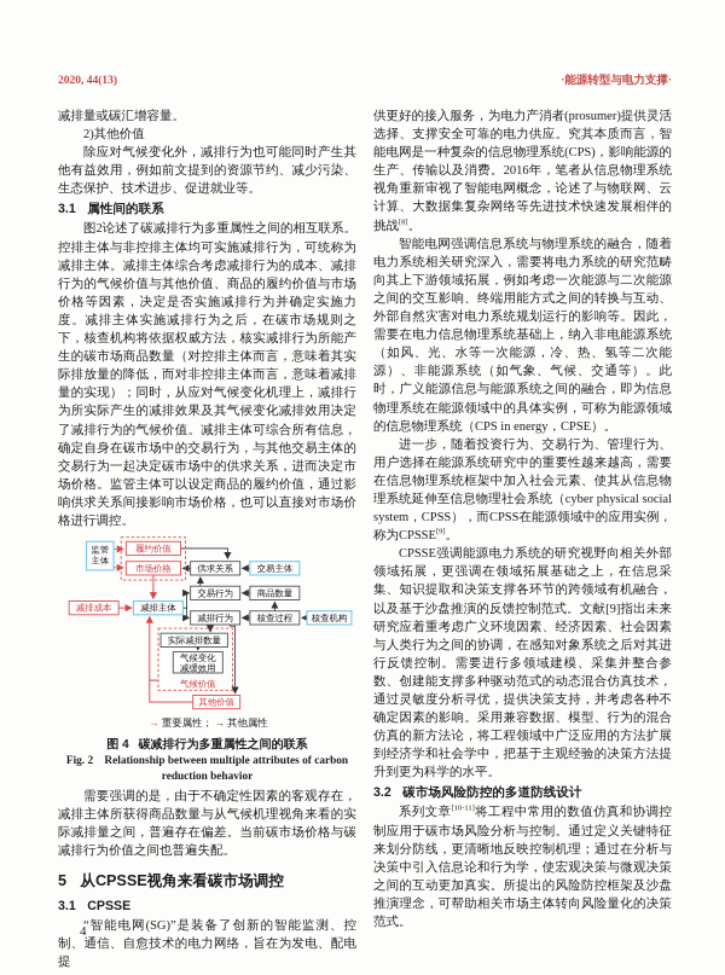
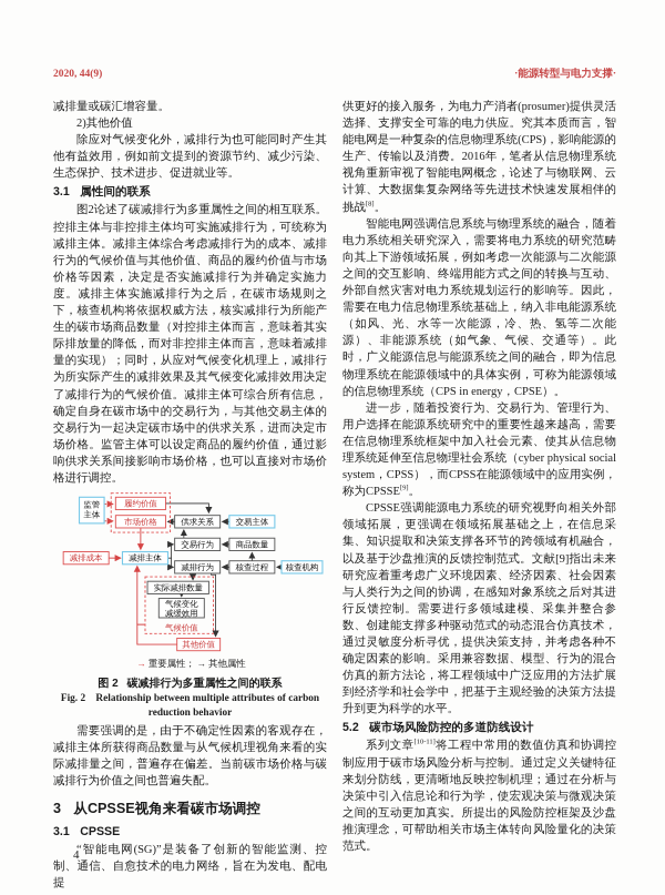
- 2020, 44(13)
+ 2020, 44(9)
  ·能源转型与电力支撑·
  减排量或碳汇增容量。
  2)其他价值
  除应对气候变化外，减排行为也可能同时产生其他有益效用，例如前文提到的资源节约、减少污染、生态保护、技术进步、促进就业等。
  3.1 属性间的联系
  图2论述了碳减排行为多重属性之间的相互联系。控排主体与非控排主体均可实施减排行为，可统称为减排主体。减排主体综合考虑减排行为的成本、减排行为的气候价值与其他价值、商品的履约价值与市场价格等因素，决定是否实施减排行为并确定实施力度。减排主体实施减排行为之后，在碳市场规则之下，核查机构将依据权威方法，核实减排行为所能产生的碳市场商品数量（对控排主体而言，意味着其实际排放量的降低，而对非控排主体而言，意味着减排量的实现）；同时，从应对气候变化机理上，减排行为所实际产生的减排效果及其气候变化减排效用决定了减排行为的气候价值。减排主体可综合所有信息，确定自身在碳市场中的交易行为，与其他交易主体的交易行为一起决定碳市场中的供求关系，进而决定市场价格。监管主体可以设定商品的履约价值，通过影响供求关系间接影响市场价格，也可以直接对市场价格进行调控。
  监管
  主体
  履约价值
  市场价格
  供求关系
  交易主体
  交易行为
  商品数量
  减排成本
  减排主体
  减排行为
  核查过程
  核查机构
  实际减排数量
  气候变化
  减缓效用
  气候价值
  其他价值
  → 重要属性； → 其他属性
- 图 4 碳减排行为多重属性之间的联系
+ 图 2 碳减排行为多重属性之间的联系
  Fig. 2 Relationship between multiple attributes of carbon
  reduction behavior
  需要强调的是，由于不确定性因素的客观存在，减排主体所获得商品数量与从气候机理视角来看的实际减排量之间，普遍存在偏差。当前碳市场价格与碳减排行为价值之间也普遍失配。
- 5 从CPSSE视角来看碳市场调控
+ 3 从CPSSE视角来看碳市场调控
  3.1 CPSSE
  “智能电网(SG)”是装备了创新的智能监测、控制、通信、自愈技术的电力网络，旨在为发电、配电提
  供更好的接入服务，为电力产消者(prosumer)提供灵活选择、支撑安全可靠的电力供应。究其本质而言，智能电网是一种复杂的信息物理系统(CPS)，影响能源的生产、传输以及消费。2016年，笔者从信息物理系统视角重新审视了智能电网概念，论述了与物联网、云计算、大数据集复杂网络等先进技术快速发展相伴的挑战 。
  智能电网强调信息系统与物理系统的融合，随着电力系统相关研究深入，需要将电力系统的研究范畴向其上下游领域拓展，例如考虑一次能源与二次能源之间的交互影响、终端用能方式之间的转换与互动、外部自然灾害对电力系统规划运行的影响等。因此，需要在电力信息物理系统基础上，纳入非电能源系统（如风、光、水等一次能源，冷、热、氢等二次能源）、非能源系统（如气象、气候、交通等）。此时，广义能源信息与能源系统之间的融合，即为信息物理系统在能源领域中的具体实例，可称为能源领域的信息物理系统（CPS in energy，CPSE）。
  进一步，随着投资行为、交易行为、管理行为、用户选择在能源系统研究中的重要性越来越高，需要在信息物理系统框架中加入社会元素、使其从信息物理系统延伸至信息物理社会系统（cyber physical social system，CPSS），而CPSS在能源领域中的应用实例，称为CPSSE 。
  CPSSE强调能源电力系统的研究视野向相关外部领域拓展，更强调在领域拓展基础之上，在信息采集、知识提取和决策支撑各环节的跨领域有机融合，以及基于沙盘推演的反馈控制范式。文献[9]指出未来研究应着重考虑广义环境因素、经济因素、社会因素与人类行为之间的协调，在感知对象系统之后对其进行反馈控制。需要进行多领域建模、采集并整合参数、创建能支撑多种驱动范式的动态混合仿真技术，通过灵敏度分析寻优，提供决策支持，并考虑各种不确定因素的影响。采用兼容数据、模型、行为的混合仿真的新方法论，将工程领域中广泛应用的方法扩展到经济学和社会学中，把基于主观经验的决策方法提升到更为科学的水平。
- 3.2 碳市场风险防控的多道防线设计
+ 5.2 碳市场风险防控的多道防线设计
  系列文章 将工程中常用的数值仿真和协调控制应用于碳市场风险分析与控制。通过定义关键特征来划分防线，更清晰地反映控制机理；通过在分析与决策中引入信息论和行为学，使宏观决策与微观决策之间的互动更加真实。所提出的风险防控框架及沙盘推演理念，可帮助相关市场主体转向风险量化的决策范式。
  4
